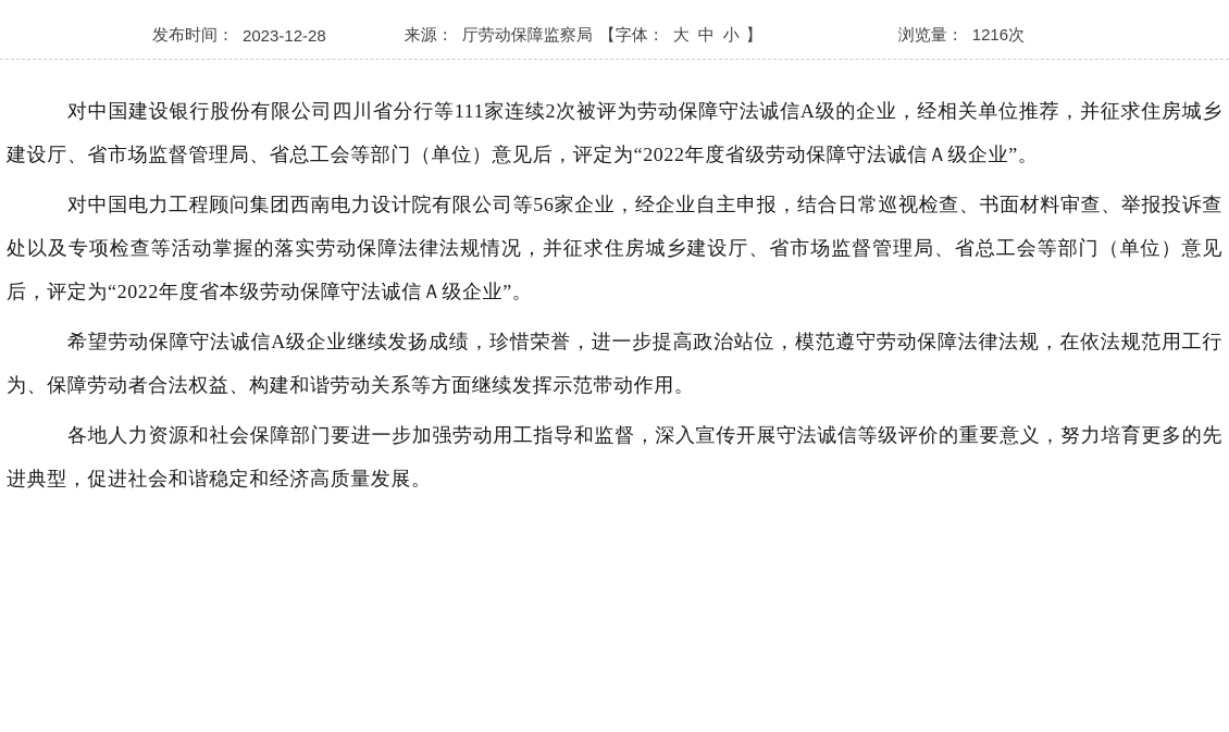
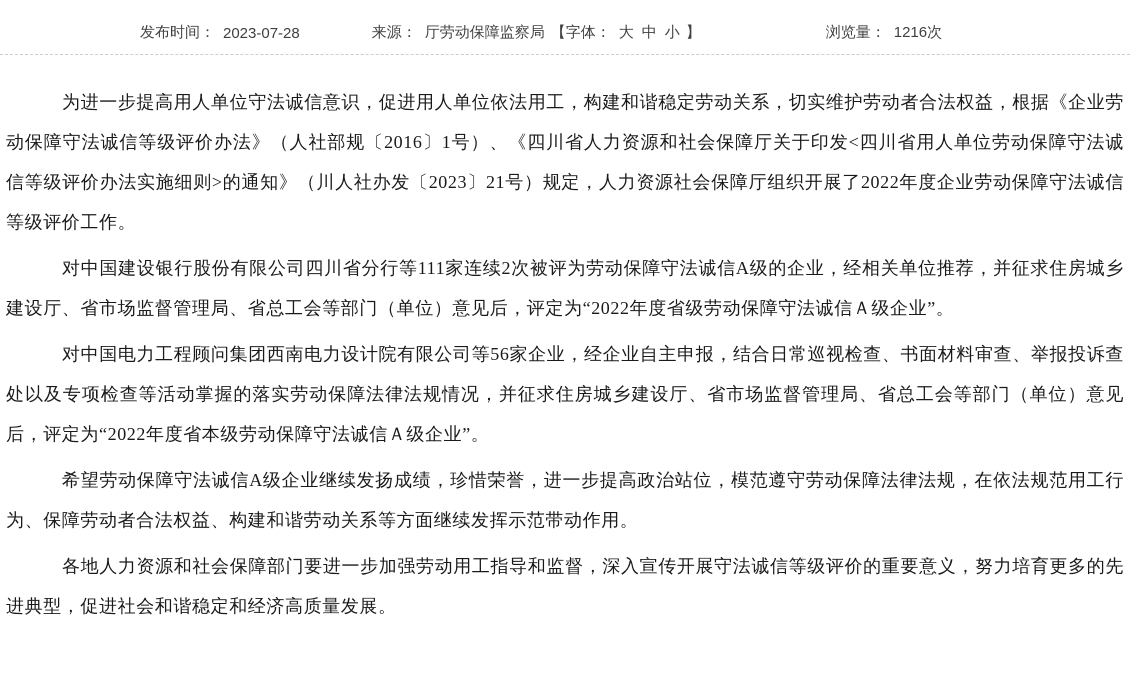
  发布时间：
- 2023-12-28
+ 2023-07-28
  来源：
  厅劳动保障监察局
  【字体：
  大
  中
  小
  】
  浏览量：
  1216次
+ 为进一步提高用人单位守法诚信意识，促进用人单位依法用工，构建和谐稳定劳动关系，切实维护劳动者合法权益，根据《企业劳动保障守法诚信等级评价办法》（人社部规〔2016〕1号）、《四川省人力资源和社会保障厅关于印发<四川省用人单位劳动保障守法诚信等级评价办法实施细则>的通知》（川人社办发〔2023〕21号）规定，人力资源社会保障厅组织开展了2022年度企业劳动保障守法诚信等级评价工作。
  对中国建设银行股份有限公司四川省分行等111家连续2次被评为劳动保障守法诚信A级的企业，经相关单位推荐，并征求住房城乡建设厅、省市场监督管理局、省总工会等部门（单位）意见后，评定为“2022年度省级劳动保障守法诚信Ａ级企业”。
  对中国电力工程顾问集团西南电力设计院有限公司等56家企业，经企业自主申报，结合日常巡视检查、书面材料审查、举报投诉查处以及专项检查等活动掌握的落实劳动保障法律法规情况，并征求住房城乡建设厅、省市场监督管理局、省总工会等部门（单位）意见后，评定为“2022年度省本级劳动保障守法诚信Ａ级企业”。
  希望劳动保障守法诚信A级企业继续发扬成绩，珍惜荣誉，进一步提高政治站位，模范遵守劳动保障法律法规，在依法规范用工行为、保障劳动者合法权益、构建和谐劳动关系等方面继续发挥示范带动作用。
  各地人力资源和社会保障部门要进一步加强劳动用工指导和监督，深入宣传开展守法诚信等级评价的重要意义，努力培育更多的先进典型，促进社会和谐稳定和经济高质量发展。
